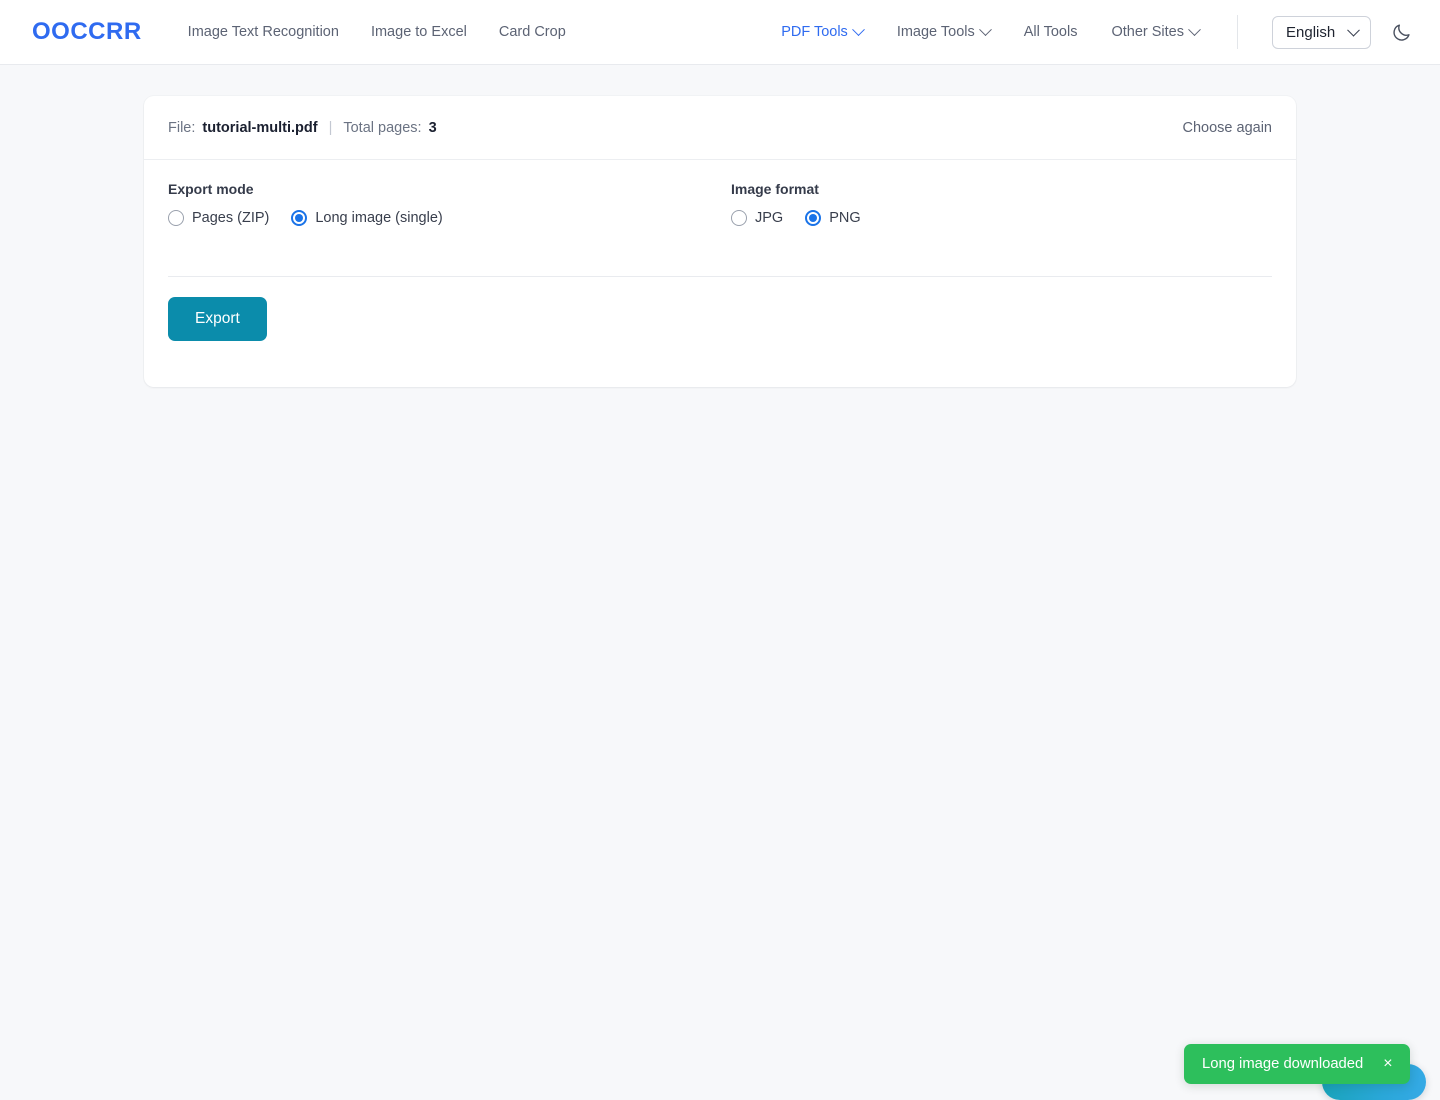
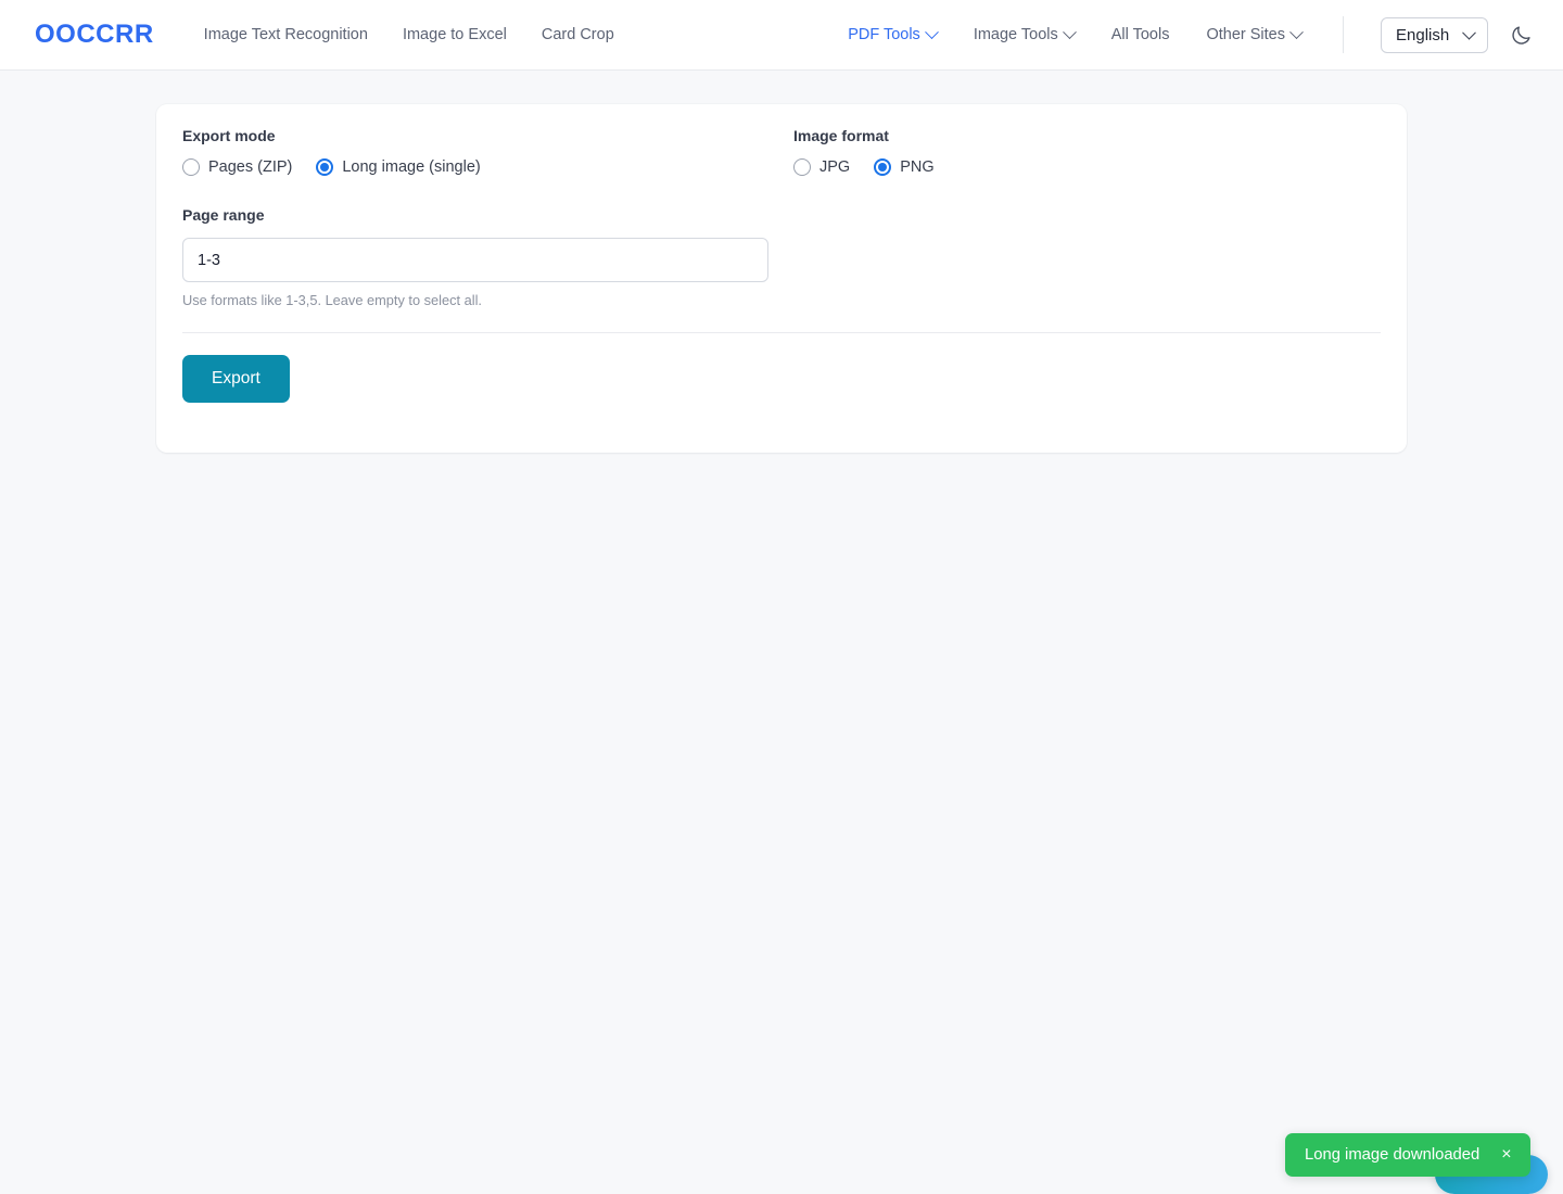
  OOCCRR
  Image Text Recognition
  Image to Excel
  Card Crop
  PDF Tools
  Image Tools
  All Tools
  Other Sites
  English
- File:
- tutorial-multi.pdf
- |
- Total pages:
- 3
- Choose again
  Export mode
  Pages (ZIP)
  Long image (single)
  Image format
  JPG
  PNG
+ Page range
+ 1-3
+ Use formats like 1-3,5. Leave empty to select all.
  Export
  Long image downloaded
  ×
